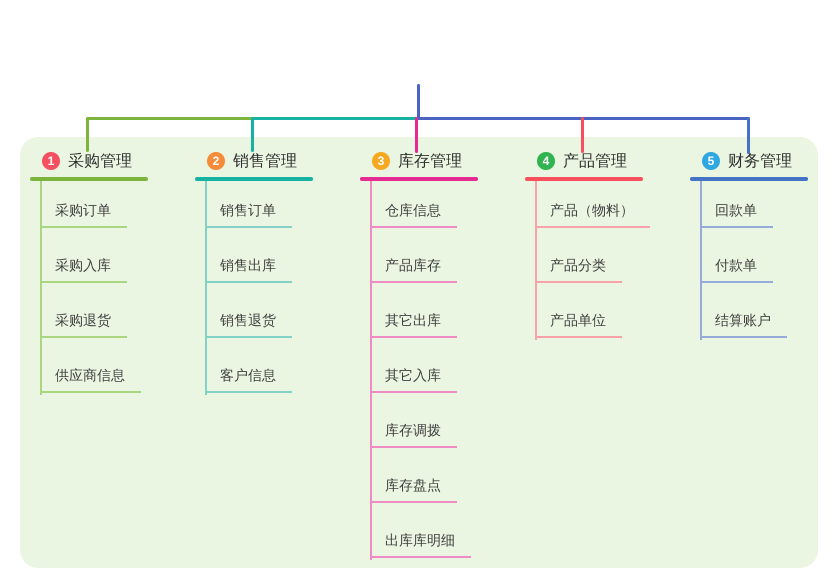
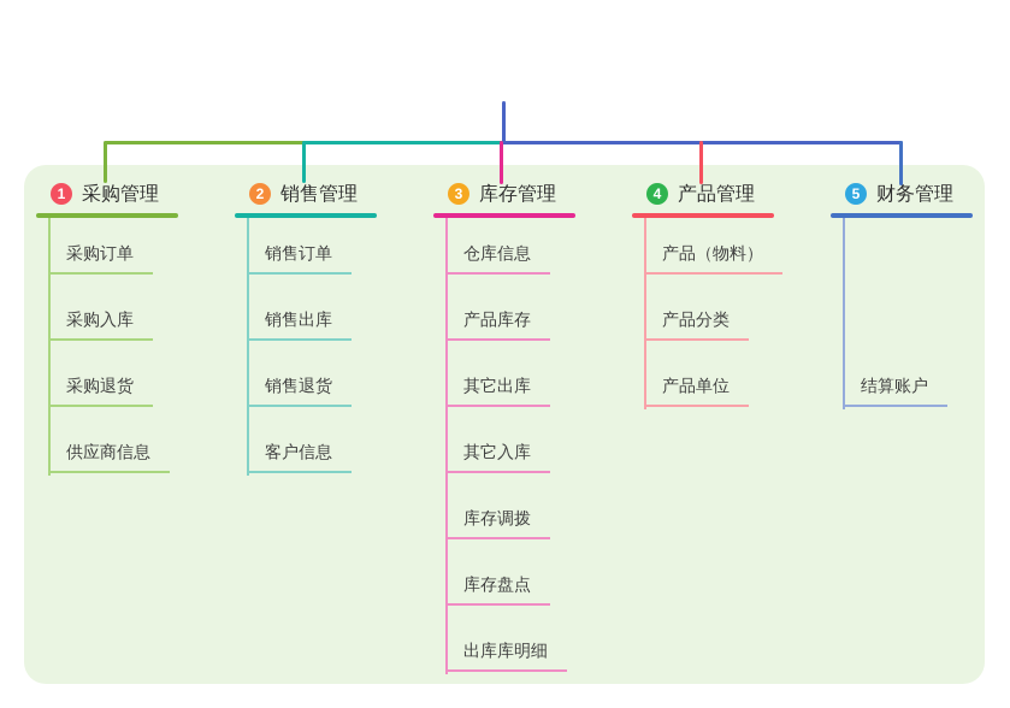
  1
  采购管理
  采购订单
  采购入库
  采购退货
  供应商信息
  2
  销售管理
  销售订单
  销售出库
  销售退货
  客户信息
  3
  库存管理
  仓库信息
  产品库存
  其它出库
  其它入库
  库存调拨
  库存盘点
  出库库明细
  4
  产品管理
  产品（物料）
  产品分类
  产品单位
  5
  财务管理
- 回款单
- 付款单
  结算账户
